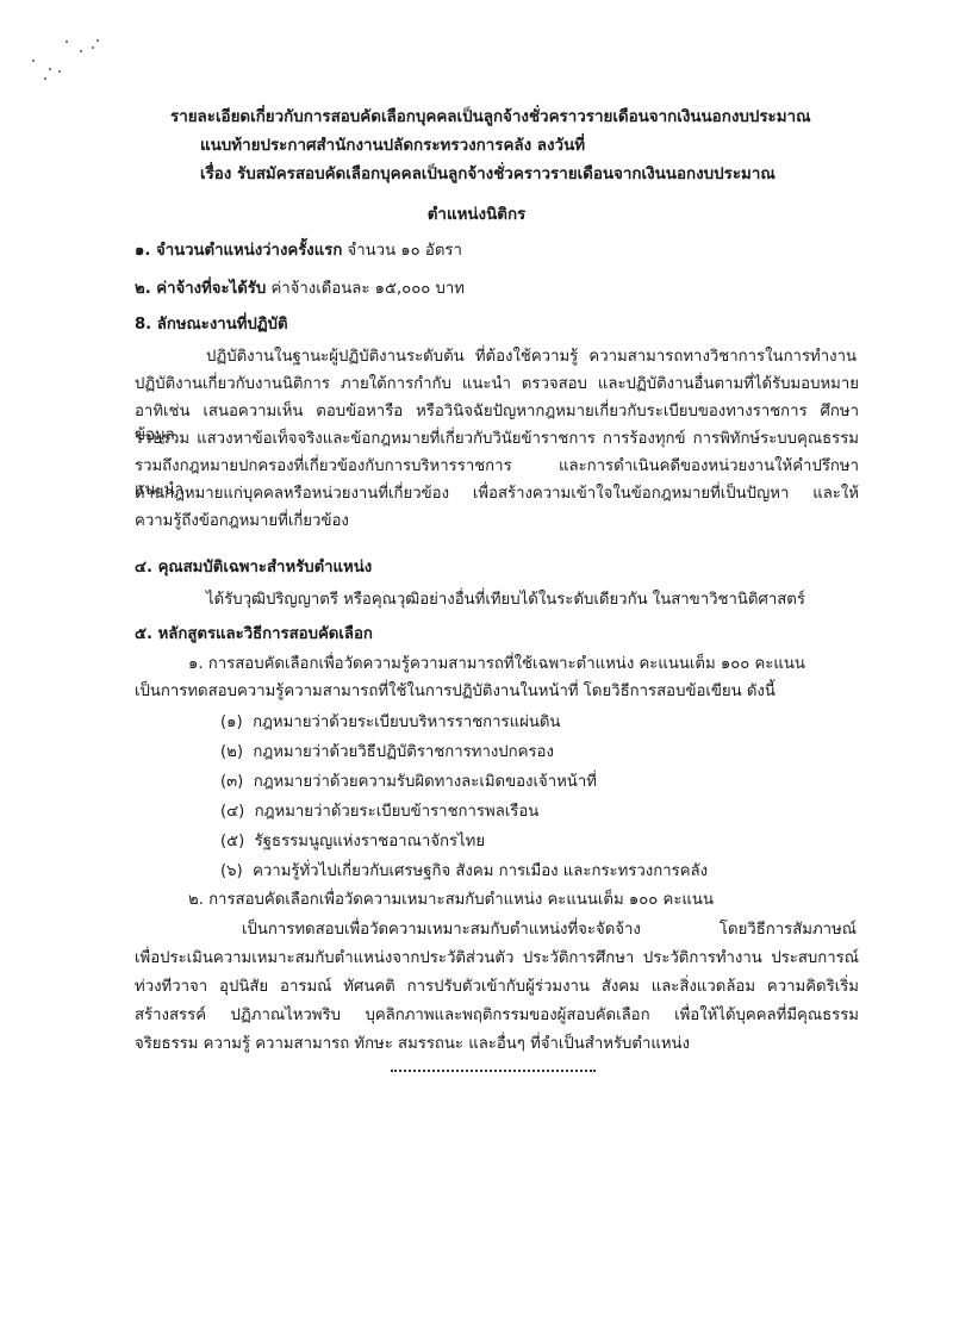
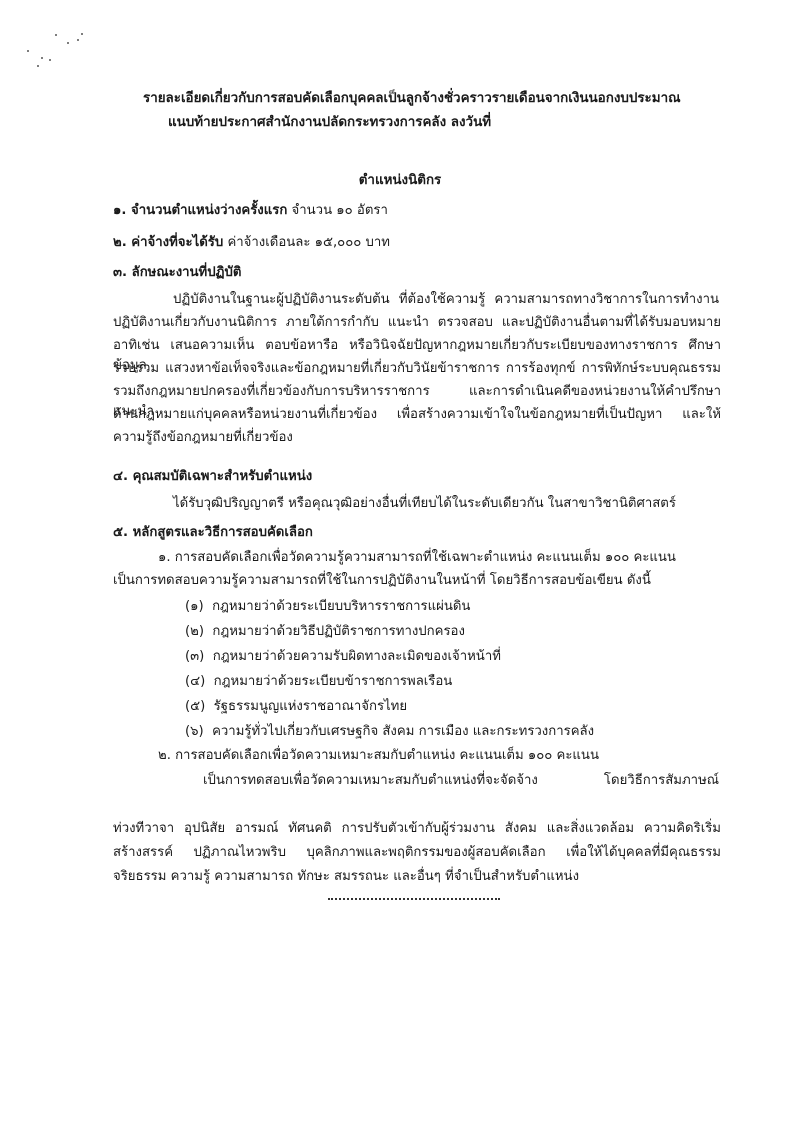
  รายละเอียดเกี่ยวกับการสอบคัดเลือกบุคคลเป็นลูกจ้างชั่วคราวรายเดือนจากเงินนอกงบประมาณ
  แนบท้ายประกาศสำนักงานปลัดกระทรวงการคลัง ลงวันที่
- เรื่อง รับสมัครสอบคัดเลือกบุคคลเป็นลูกจ้างชั่วคราวรายเดือนจากเงินนอกงบประมาณ
  ตำแหน่งนิติกร
  ๑. จำนวนตำแหน่งว่างครั้งแรก จำนวน ๑๐ อัตรา
  ๒. ค่าจ้างที่จะได้รับ ค่าจ้างเดือนละ ๑๕,๐๐๐ บาท
- 8. ลักษณะงานที่ปฏิบัติ
+ ๓. ลักษณะงานที่ปฏิบัติ
  ปฏิบัติงานในฐานะผู้ปฏิบัติงานระดับต้น ที่ต้องใช้ความรู้ ความสามารถทางวิชาการในการทำงาน
  ปฏิบัติงานเกี่ยวกับงานนิติการ ภายใต้การกำกับ แนะนำ ตรวจสอบ และปฏิบัติงานอื่นตามที่ได้รับมอบหมาย
  อาทิเช่น เสนอความเห็น ตอบข้อหารือ หรือวินิจฉัยปัญหากฎหมายเกี่ยวกับระเบียบของทางราชการ ศึกษาข้อมูล
  รวบรวม แสวงหาข้อเท็จจริงและข้อกฎหมายที่เกี่ยวกับวินัยข้าราชการ การร้องทุกข์ การพิทักษ์ระบบคุณธรรม
  รวมถึงกฎหมายปกครองที่เกี่ยวข้องกับการบริหารราชการ และการดำเนินคดีของหน่วยงานให้คำปรึกษาแนะนำ
  ด้านกฎหมายแก่บุคคลหรือหน่วยงานที่เกี่ยวข้อง เพื่อสร้างความเข้าใจในข้อกฎหมายที่เป็นปัญหา และให้
  ความรู้ถึงข้อกฎหมายที่เกี่ยวข้อง
  ๔. คุณสมบัติเฉพาะสำหรับตำแหน่ง
  ได้รับวุฒิปริญญาตรี หรือคุณวุฒิอย่างอื่นที่เทียบได้ในระดับเดียวกัน ในสาขาวิชานิติศาสตร์
  ๕. หลักสูตรและวิธีการสอบคัดเลือก
  ๑. การสอบคัดเลือกเพื่อวัดความรู้ความสามารถที่ใช้เฉพาะตำแหน่ง คะแนนเต็ม ๑๐๐ คะแนน
  เป็นการทดสอบความรู้ความสามารถที่ใช้ในการปฏิบัติงานในหน้าที่ โดยวิธีการสอบข้อเขียน ดังนี้
  (๑) กฎหมายว่าด้วยระเบียบบริหารราชการแผ่นดิน
  (๒) กฎหมายว่าด้วยวิธีปฏิบัติราชการทางปกครอง
  (๓) กฎหมายว่าด้วยความรับผิดทางละเมิดของเจ้าหน้าที่
  (๔) กฎหมายว่าด้วยระเบียบข้าราชการพลเรือน
  (๕) รัฐธรรมนูญแห่งราชอาณาจักรไทย
  (๖) ความรู้ทั่วไปเกี่ยวกับเศรษฐกิจ สังคม การเมือง และกระทรวงการคลัง
  ๒. การสอบคัดเลือกเพื่อวัดความเหมาะสมกับตำแหน่ง คะแนนเต็ม ๑๐๐ คะแนน
  เป็นการทดสอบเพื่อวัดความเหมาะสมกับตำแหน่งที่จะจัดจ้าง โดยวิธีการสัมภาษณ์
- เพื่อประเมินความเหมาะสมกับตำแหน่งจากประวัติส่วนตัว ประวัติการศึกษา ประวัติการทำงาน ประสบการณ์
  ท่วงทีวาจา อุปนิสัย อารมณ์ ทัศนคติ การปรับตัวเข้ากับผู้ร่วมงาน สังคม และสิ่งแวดล้อม ความคิดริเริ่ม
  สร้างสรรค์ ปฏิภาณไหวพริบ บุคลิกภาพและพฤติกรรมของผู้สอบคัดเลือก เพื่อให้ได้บุคคลที่มีคุณธรรม
  จริยธรรม ความรู้ ความสามารถ ทักษะ สมรรถนะ และอื่นๆ ที่จำเป็นสำหรับตำแหน่ง
